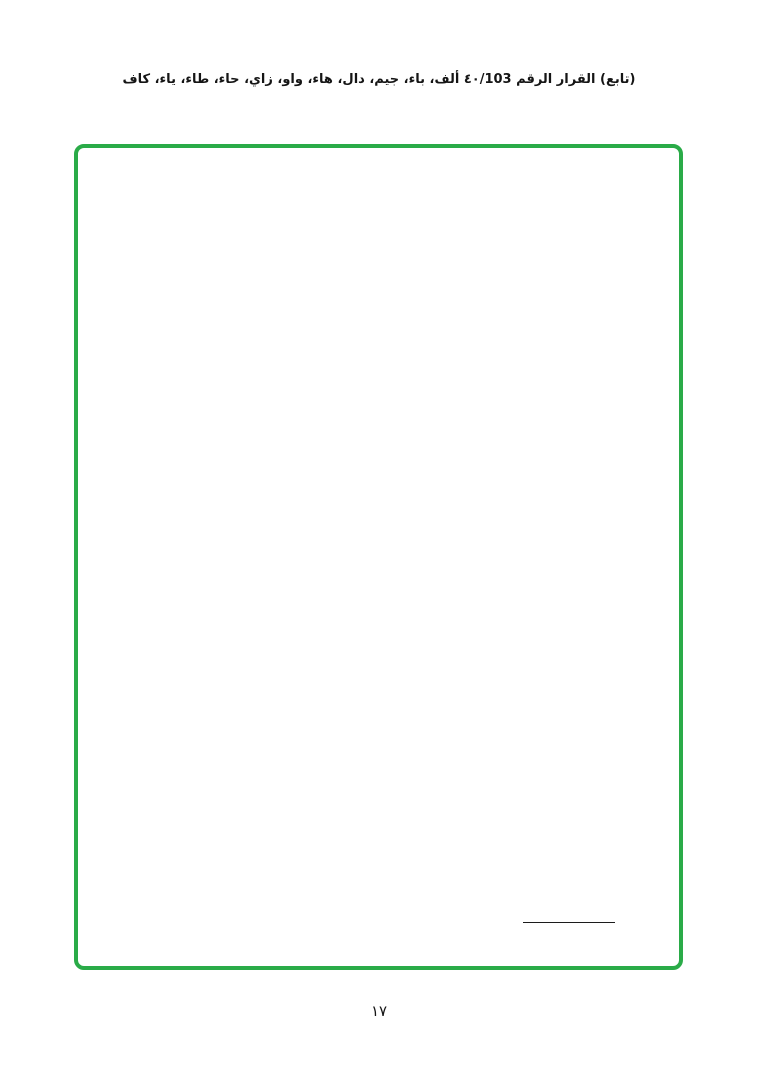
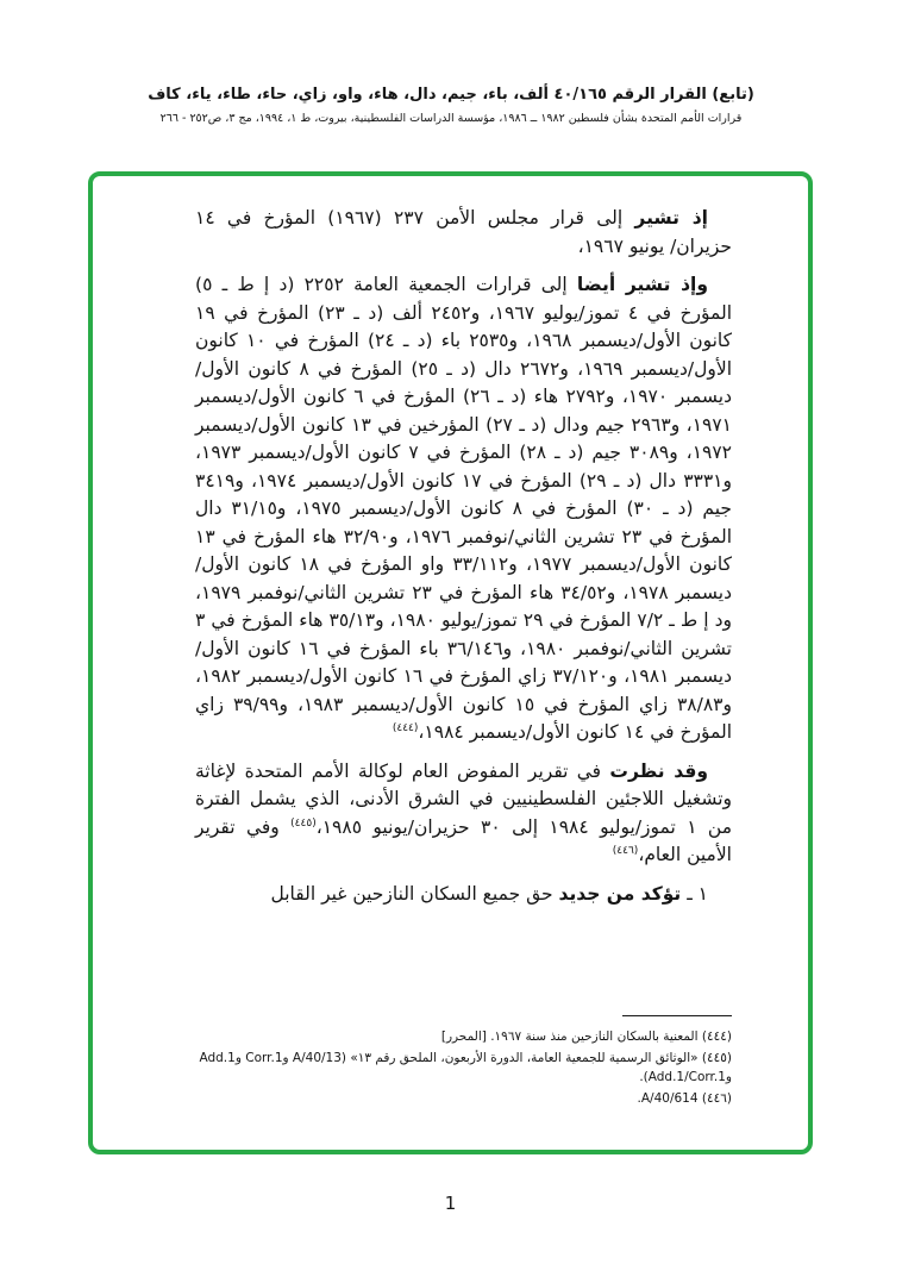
- (تابع) القرار الرقم ٤٠/103 ألف، باء، جيم، دال، هاء، واو، زاي، حاء، طاء، ياء، كاف
+ (تابع) القرار الرقم ٤٠/١٦٥ ألف، باء، جيم، دال، هاء، واو، زاي، حاء، طاء، ياء، كاف
+ قرارات الأمم المتحدة بشأن فلسطين ١٩٨٢ ــ ١٩٨٦، مؤسسة الدراسات الفلسطينية، بيروت، ط ١، ١٩٩٤، مج ٣، ص٢٥٢ - ٢٦٦
+ إذ تشير إلى قرار مجلس الأمن ٢٣٧ (١٩٦٧) المؤرخ في ١٤ حزيران/ يونيو ١٩٦٧،
+ وإذ تشير أيضا إلى قرارات الجمعية العامة ٢٢٥٢ (د إ ط ـ ٥) المؤرخ في ٤ تموز/يوليو ١٩٦٧، و٢٤٥٢ ألف (د ـ ٢٣) المؤرخ في ١٩ كانون الأول/ديسمبر ١٩٦٨، و٢٥٣٥ باء (د ـ ٢٤) المؤرخ في ١٠ كانون الأول/ديسمبر ١٩٦٩، و٢٦٧٢ دال (د ـ ٢٥) المؤرخ في ٨ كانون الأول/ديسمبر ١٩٧٠، و٢٧٩٢ هاء (د ـ ٢٦) المؤرخ في ٦ كانون الأول/ديسمبر ١٩٧١، و٢٩٦٣ جيم ودال (د ـ ٢٧) المؤرخين في ١٣ كانون الأول/ديسمبر ١٩٧٢، و٣٠٨٩ جيم (د ـ ٢٨) المؤرخ في ٧ كانون الأول/ديسمبر ١٩٧٣، و٣٣٣١ دال (د ـ ٢٩) المؤرخ في ١٧ كانون الأول/ديسمبر ١٩٧٤، و٣٤١٩ جيم (د ـ ٣٠) المؤرخ في ٨ كانون الأول/ديسمبر ١٩٧٥، و٣١/١٥ دال المؤرخ في ٢٣ تشرين الثاني/نوفمبر ١٩٧٦، و٣٢/٩٠ هاء المؤرخ في ١٣ كانون الأول/ديسمبر ١٩٧٧، و٣٣/١١٢ واو المؤرخ في ١٨ كانون الأول/ديسمبر ١٩٧٨، و٣٤/٥٢ هاء المؤرخ في ٢٣ تشرين الثاني/نوفمبر ١٩٧٩، ود إ ط ـ ٧/٢ المؤرخ في ٢٩ تموز/يوليو ١٩٨٠، و٣٥/١٣ هاء المؤرخ في ٣ تشرين الثاني/نوفمبر ١٩٨٠، و٣٦/١٤٦ باء المؤرخ في ١٦ كانون الأول/ديسمبر ١٩٨١، و٣٧/١٢٠ زاي المؤرخ في ١٦ كانون الأول/ديسمبر ١٩٨٢، و٣٨/٨٣ زاي المؤرخ في ١٥ كانون الأول/ديسمبر ١٩٨٣، و٣٩/٩٩ زاي المؤرخ في ١٤ كانون الأول/ديسمبر ١٩٨٤،(٤٤٤)
+ وقد نظرت في تقرير المفوض العام لوكالة الأمم المتحدة لإغاثة وتشغيل اللاجئين الفلسطينيين في الشرق الأدنى، الذي يشمل الفترة من ١ تموز/يوليو ١٩٨٤ إلى ٣٠ حزيران/يونيو ١٩٨٥،(٤٤٥) وفي تقرير الأمين العام،(٤٤٦)
+ ١ ـ تؤكد من جديد حق جميع السكان النازحين غير القابل
+ (٤٤٤) المعنية بالسكان النازحين منذ سنة ١٩٦٧. [المحرر]
+ (٤٤٥) «الوثائق الرسمية للجمعية العامة، الدورة الأربعون، الملحق رقم ١٣» (A/40/13 وCorr.1 وAdd.1 وAdd.1/Corr.1).
+ (٤٤٦) A/40/614.
- ١٧
+ 1
